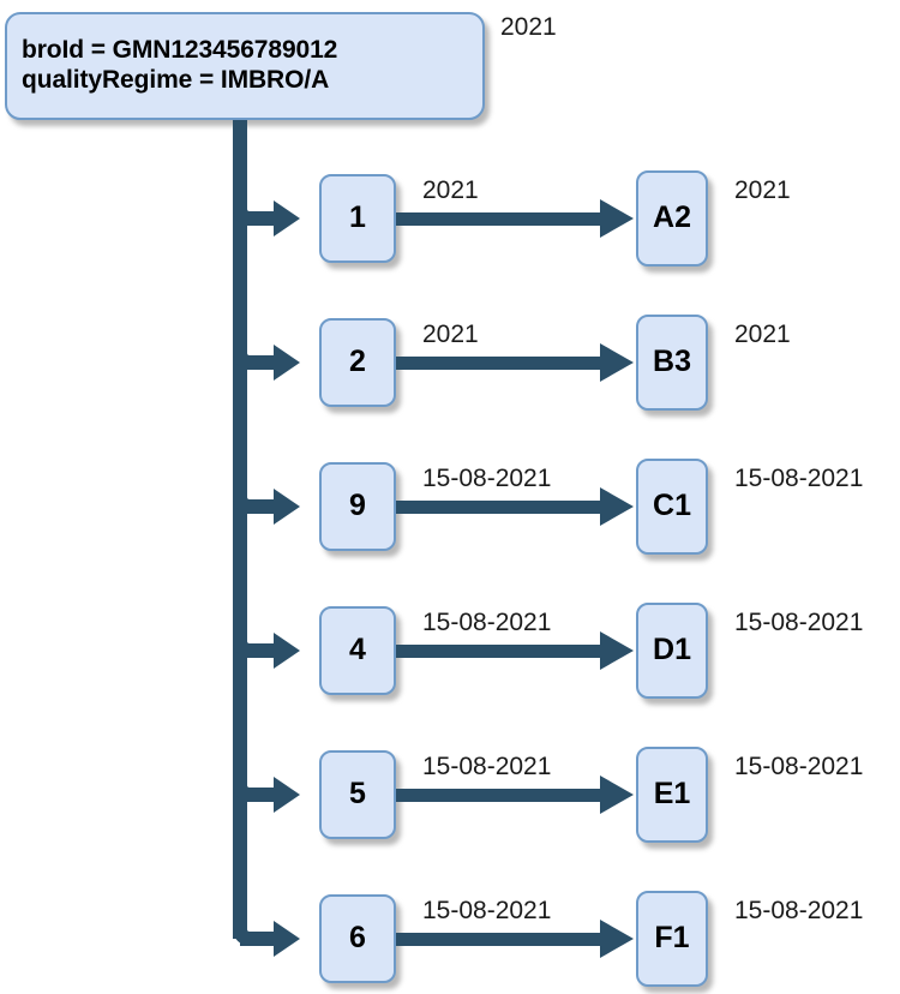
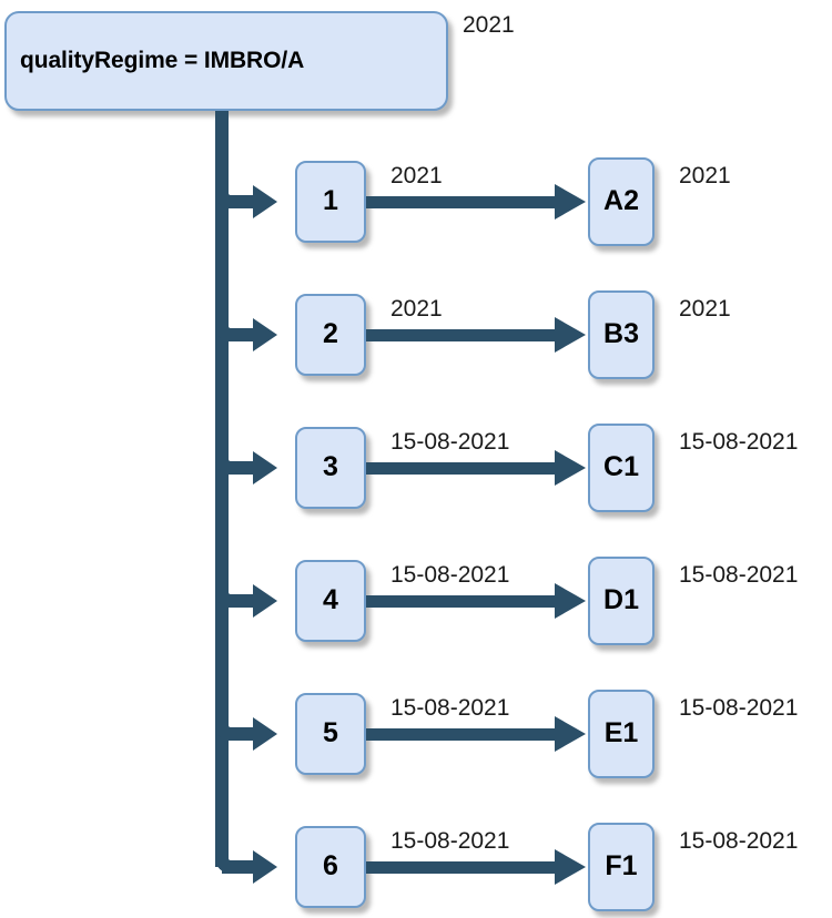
- broId = GMN123456789012
  qualityRegime = IMBRO/A
  2021
  1
  2021
  A2
  2021
  2
  2021
  B3
  2021
- 9
+ 3
  15-08-2021
  C1
  15-08-2021
  4
  15-08-2021
  D1
  15-08-2021
  5
  15-08-2021
  E1
  15-08-2021
  6
  15-08-2021
  F1
  15-08-2021
